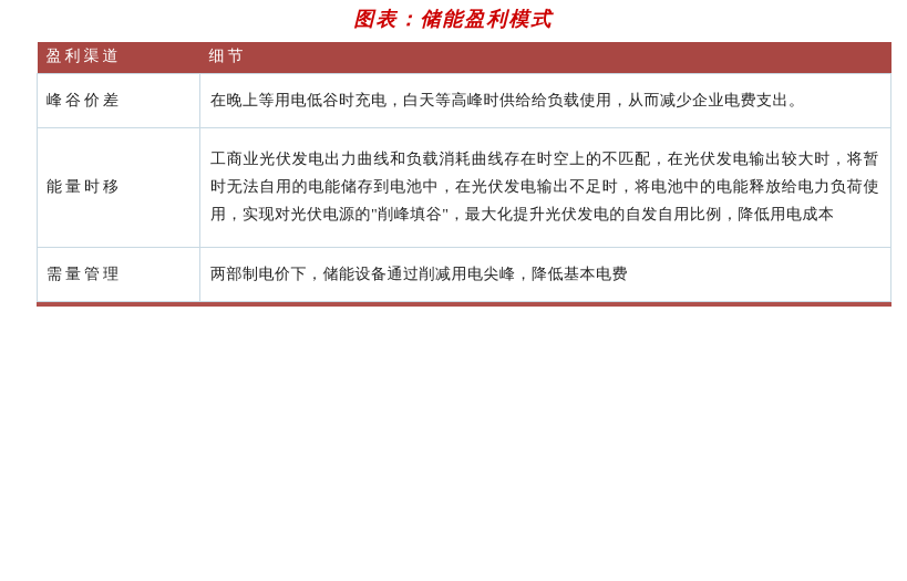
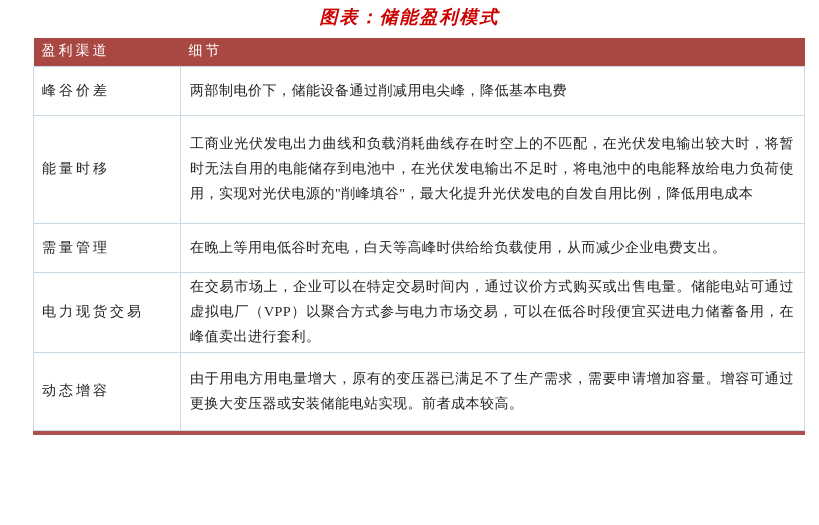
  图表：储能盈利模式
  盈利渠道	细节
- 峰谷价差	在晚上等用电低谷时充电，白天等高峰时供给给负载使用，从而减少企业电费支出。
+ 峰谷价差	两部制电价下，储能设备通过削减用电尖峰，降低基本电费
  能量时移	工商业光伏发电出力曲线和负载消耗曲线存在时空上的不匹配，在光伏发电输出较大时，将暂时无法自用的电能储存到电池中，在光伏发电输出不足时，将电池中的电能释放给电力负荷使用，实现对光伏电源的"削峰填谷"，最大化提升光伏发电的自发自用比例，降低用电成本
- 需量管理	两部制电价下，储能设备通过削减用电尖峰，降低基本电费
+ 需量管理	在晚上等用电低谷时充电，白天等高峰时供给给负载使用，从而减少企业电费支出。
+ 电力现货交易	在交易市场上，企业可以在特定交易时间内，通过议价方式购买或出售电量。储能电站可通过虚拟电厂（VPP）以聚合方式参与电力市场交易，可以在低谷时段便宜买进电力储蓄备用，在峰值卖出进行套利。
+ 动态增容	由于用电方用电量增大，原有的变压器已满足不了生产需求，需要申请增加容量。增容可通过更换大变压器或安装储能电站实现。前者成本较高。
